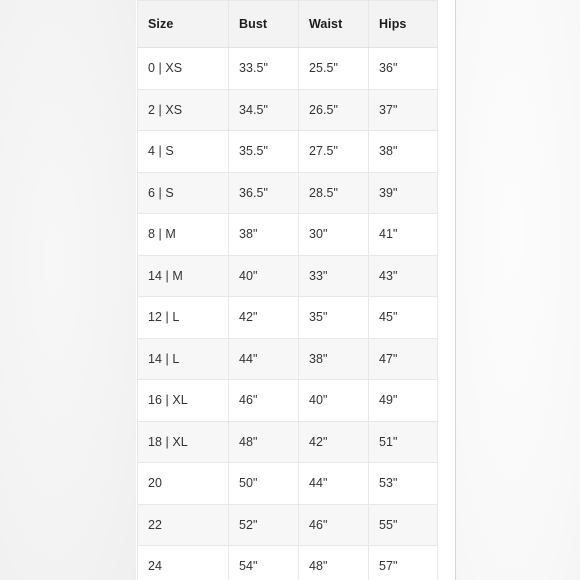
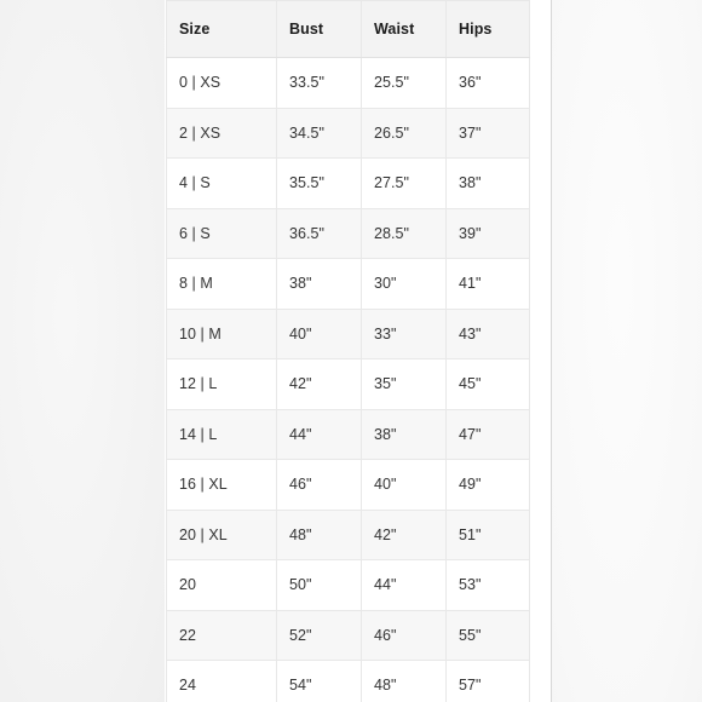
  Size	Bust	Waist	Hips
  0 | XS	33.5"	25.5"	36"
  2 | XS	34.5"	26.5"	37"
  4 | S	35.5"	27.5"	38"
  6 | S	36.5"	28.5"	39"
  8 | M	38"	30"	41"
- 14 | M	40"	33"	43"
+ 10 | M	40"	33"	43"
  12 | L	42"	35"	45"
  14 | L	44"	38"	47"
  16 | XL	46"	40"	49"
- 18 | XL	48"	42"	51"
+ 20 | XL	48"	42"	51"
  20	50"	44"	53"
  22	52"	46"	55"
  24	54"	48"	57"
